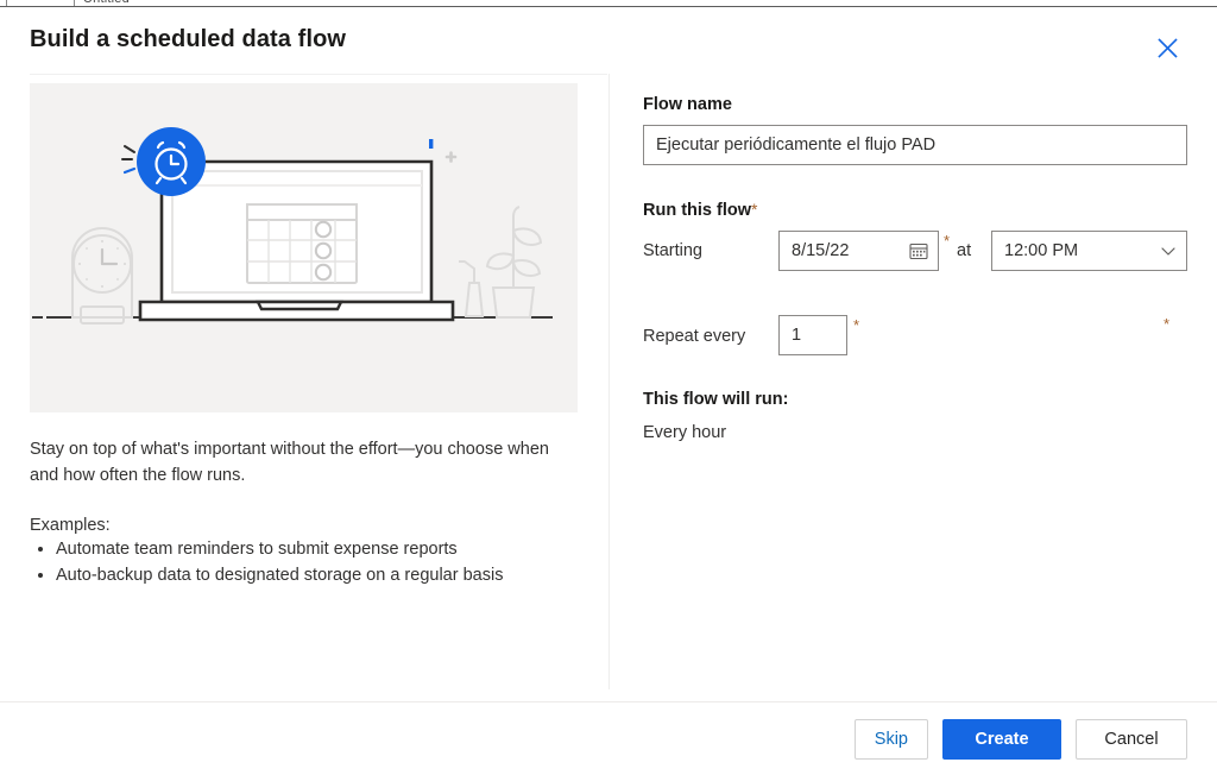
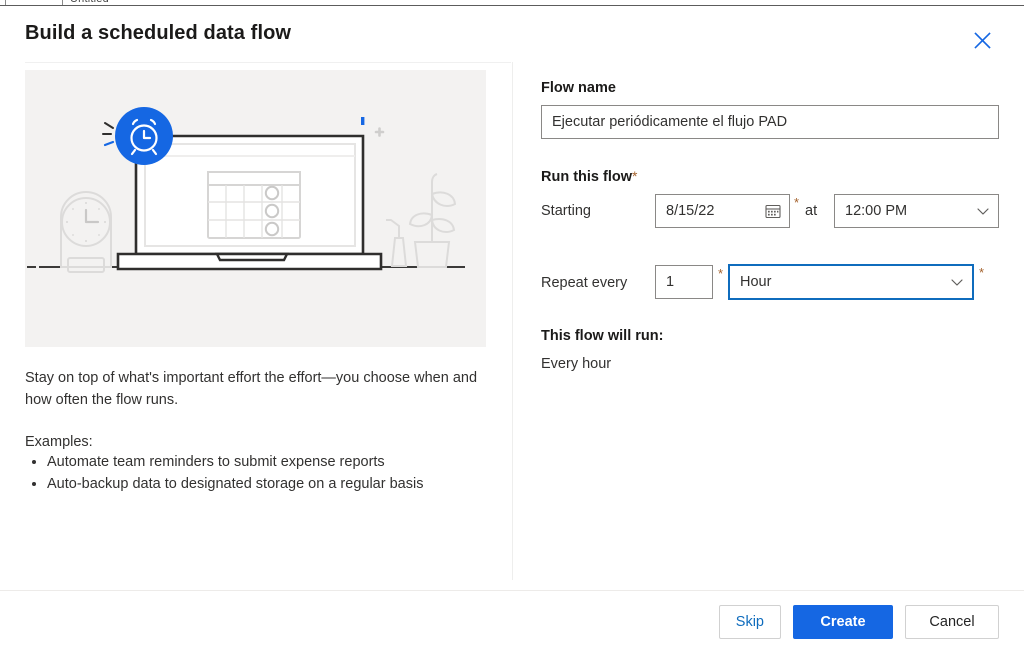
  Build a scheduled data flow
- Stay on top of what's important without the effort—you choose when and how often the flow runs.
+ Stay on top of what's important effort the effort—you choose when and how often the flow runs.
  Examples:
  Automate team reminders to submit expense reports
  Auto-backup data to designated storage on a regular basis
  Flow name
  Ejecutar periódicamente el flujo PAD
  Run this flow*
  Starting
  8/15/22
  *
  at
  12:00 PM
  Repeat every
  1
  *
+ Hour
  *
  This flow will run:
  Every hour
  Skip
  Create
  Cancel
